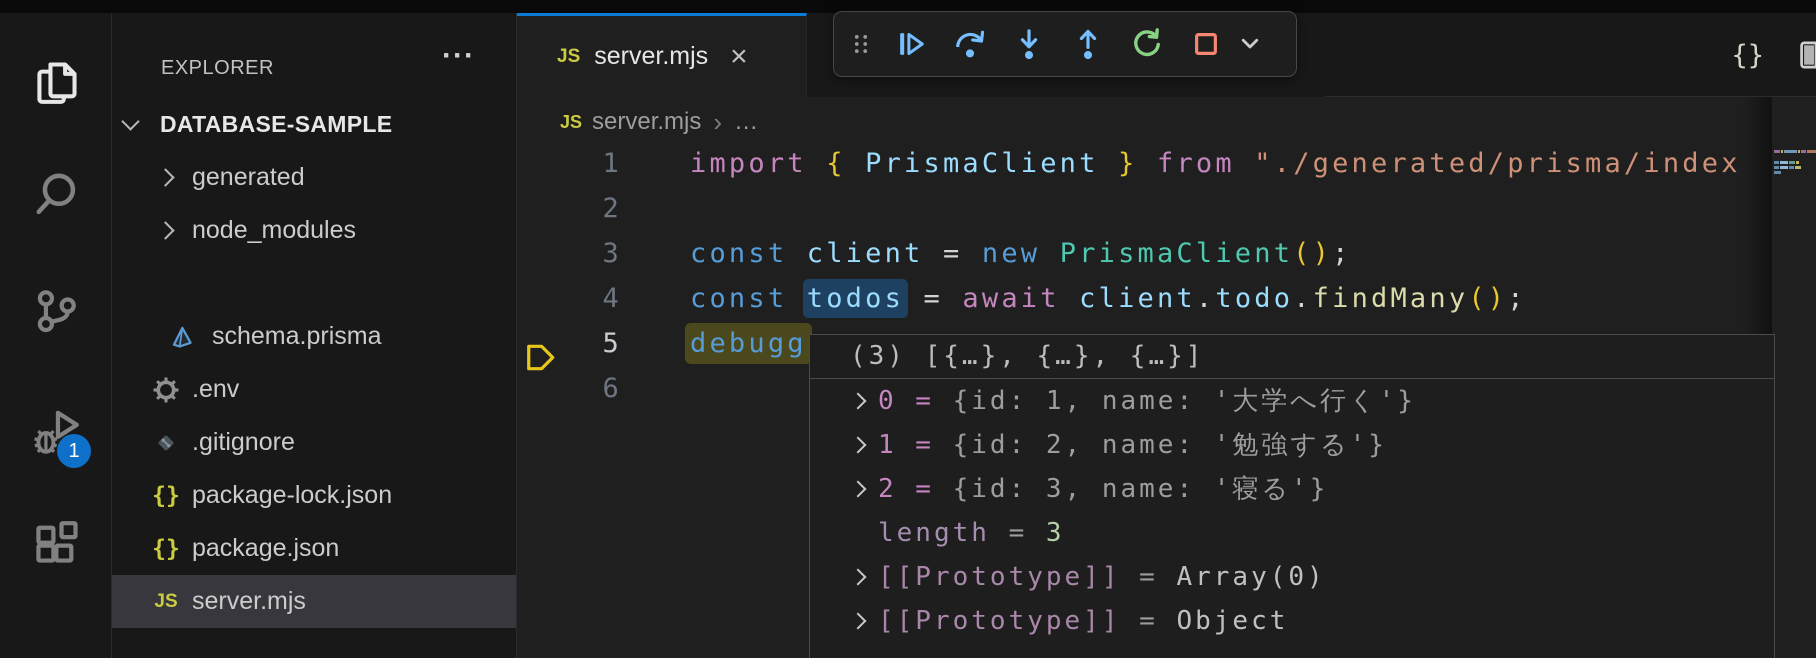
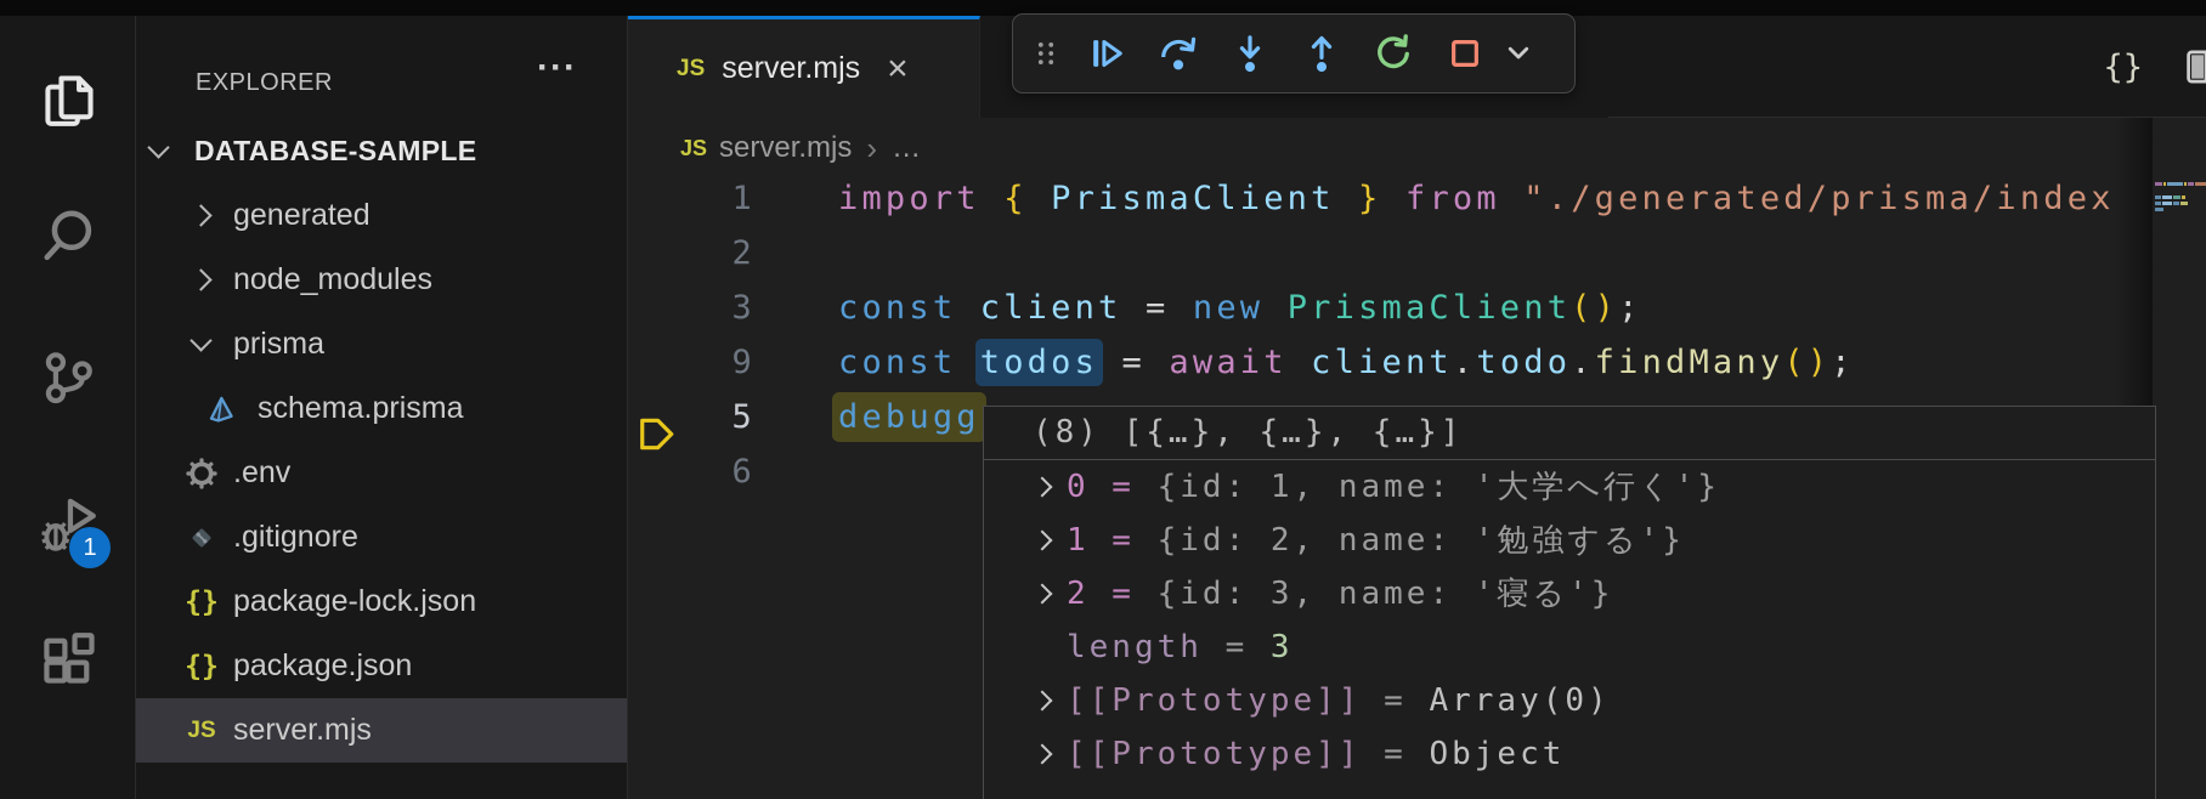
  1
  EXPLORER
  ···
  DATABASE-SAMPLE
  generated
  node_modules
+ prisma
  schema.prisma
  .env
  .gitignore
  {}
  package-lock.json
  {}
  package.json
  JS
  server.mjs
  JS
  server.mjs
  ×
  {}
  JS
  server.mjs
  ›
  …
  1
  2
  3
- 4
+ 9
  5
  6
  import { PrismaClient } from "./generated/prisma/index
  const client = new PrismaClient();
  const todos = await client.todo.findMany();
  debugg
- (3) [{…}, {…}, {…}]
+ (8) [{…}, {…}, {…}]
  0 = {id: 1, name: '大学へ行く'}
  1 = {id: 2, name: '勉強する'}
  2 = {id: 3, name: '寝る'}
  length = 3
  [[Prototype]] = Array(0)
  [[Prototype]] = Object
